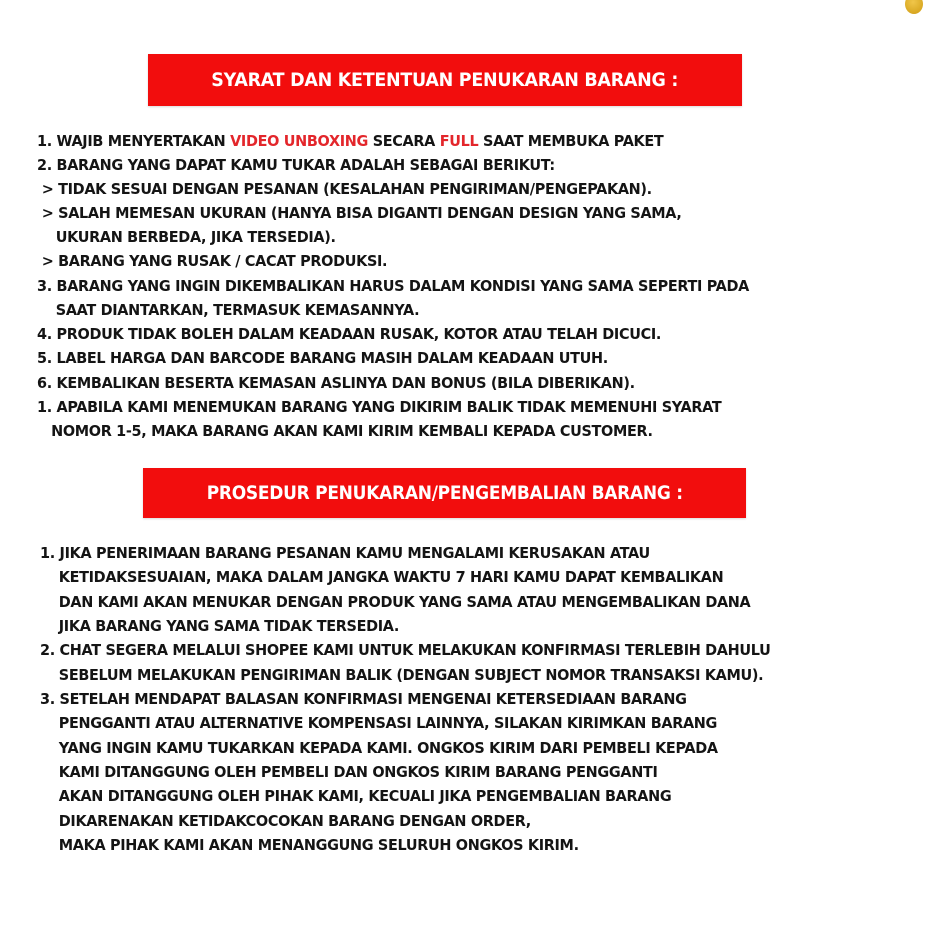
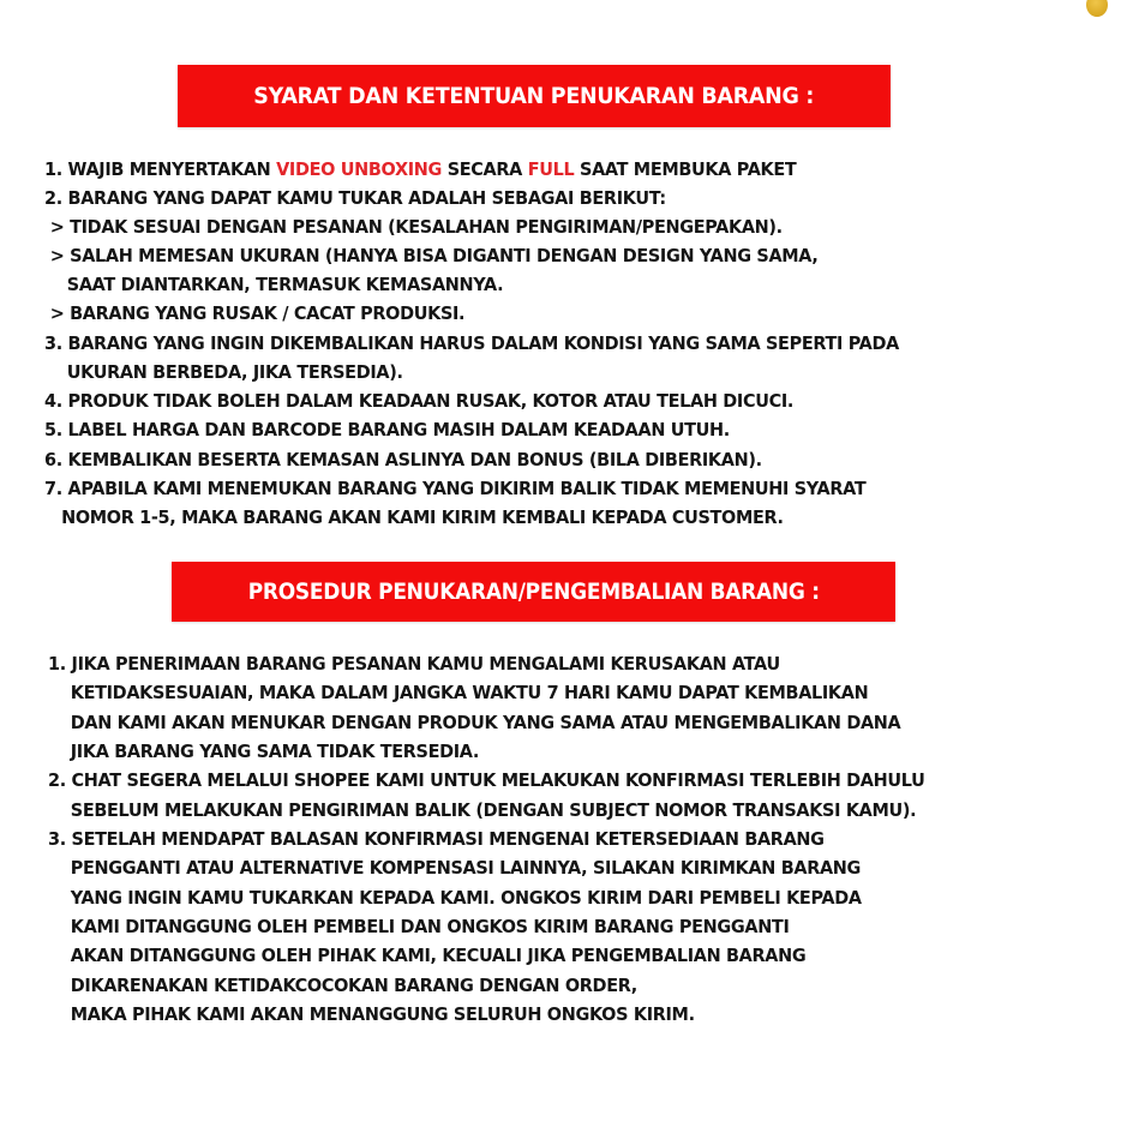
  SYARAT DAN KETENTUAN PENUKARAN BARANG :
  1. WAJIB MENYERTAKAN VIDEO UNBOXING SECARA FULL SAAT MEMBUKA PAKET
  2. BARANG YANG DAPAT KAMU TUKAR ADALAH SEBAGAI BERIKUT:
  > TIDAK SESUAI DENGAN PESANAN (KESALAHAN PENGIRIMAN/PENGEPAKAN).
  > SALAH MEMESAN UKURAN (HANYA BISA DIGANTI DENGAN DESIGN YANG SAMA,
- UKURAN BERBEDA, JIKA TERSEDIA).
+ SAAT DIANTARKAN, TERMASUK KEMASANNYA.
  > BARANG YANG RUSAK / CACAT PRODUKSI.
  3. BARANG YANG INGIN DIKEMBALIKAN HARUS DALAM KONDISI YANG SAMA SEPERTI PADA
- SAAT DIANTARKAN, TERMASUK KEMASANNYA.
+ UKURAN BERBEDA, JIKA TERSEDIA).
  4. PRODUK TIDAK BOLEH DALAM KEADAAN RUSAK, KOTOR ATAU TELAH DICUCI.
  5. LABEL HARGA DAN BARCODE BARANG MASIH DALAM KEADAAN UTUH.
  6. KEMBALIKAN BESERTA KEMASAN ASLINYA DAN BONUS (BILA DIBERIKAN).
- 1. APABILA KAMI MENEMUKAN BARANG YANG DIKIRIM BALIK TIDAK MEMENUHI SYARAT
+ 7. APABILA KAMI MENEMUKAN BARANG YANG DIKIRIM BALIK TIDAK MEMENUHI SYARAT
  NOMOR 1-5, MAKA BARANG AKAN KAMI KIRIM KEMBALI KEPADA CUSTOMER.
  PROSEDUR PENUKARAN/PENGEMBALIAN BARANG :
  1. JIKA PENERIMAAN BARANG PESANAN KAMU MENGALAMI KERUSAKAN ATAU
  KETIDAKSESUAIAN, MAKA DALAM JANGKA WAKTU 7 HARI KAMU DAPAT KEMBALIKAN
  DAN KAMI AKAN MENUKAR DENGAN PRODUK YANG SAMA ATAU MENGEMBALIKAN DANA
  JIKA BARANG YANG SAMA TIDAK TERSEDIA.
  2. CHAT SEGERA MELALUI SHOPEE KAMI UNTUK MELAKUKAN KONFIRMASI TERLEBIH DAHULU
  SEBELUM MELAKUKAN PENGIRIMAN BALIK (DENGAN SUBJECT NOMOR TRANSAKSI KAMU).
  3. SETELAH MENDAPAT BALASAN KONFIRMASI MENGENAI KETERSEDIAAN BARANG
  PENGGANTI ATAU ALTERNATIVE KOMPENSASI LAINNYA, SILAKAN KIRIMKAN BARANG
  YANG INGIN KAMU TUKARKAN KEPADA KAMI. ONGKOS KIRIM DARI PEMBELI KEPADA
  KAMI DITANGGUNG OLEH PEMBELI DAN ONGKOS KIRIM BARANG PENGGANTI
  AKAN DITANGGUNG OLEH PIHAK KAMI, KECUALI JIKA PENGEMBALIAN BARANG
  DIKARENAKAN KETIDAKCOCOKAN BARANG DENGAN ORDER,
  MAKA PIHAK KAMI AKAN MENANGGUNG SELURUH ONGKOS KIRIM.
